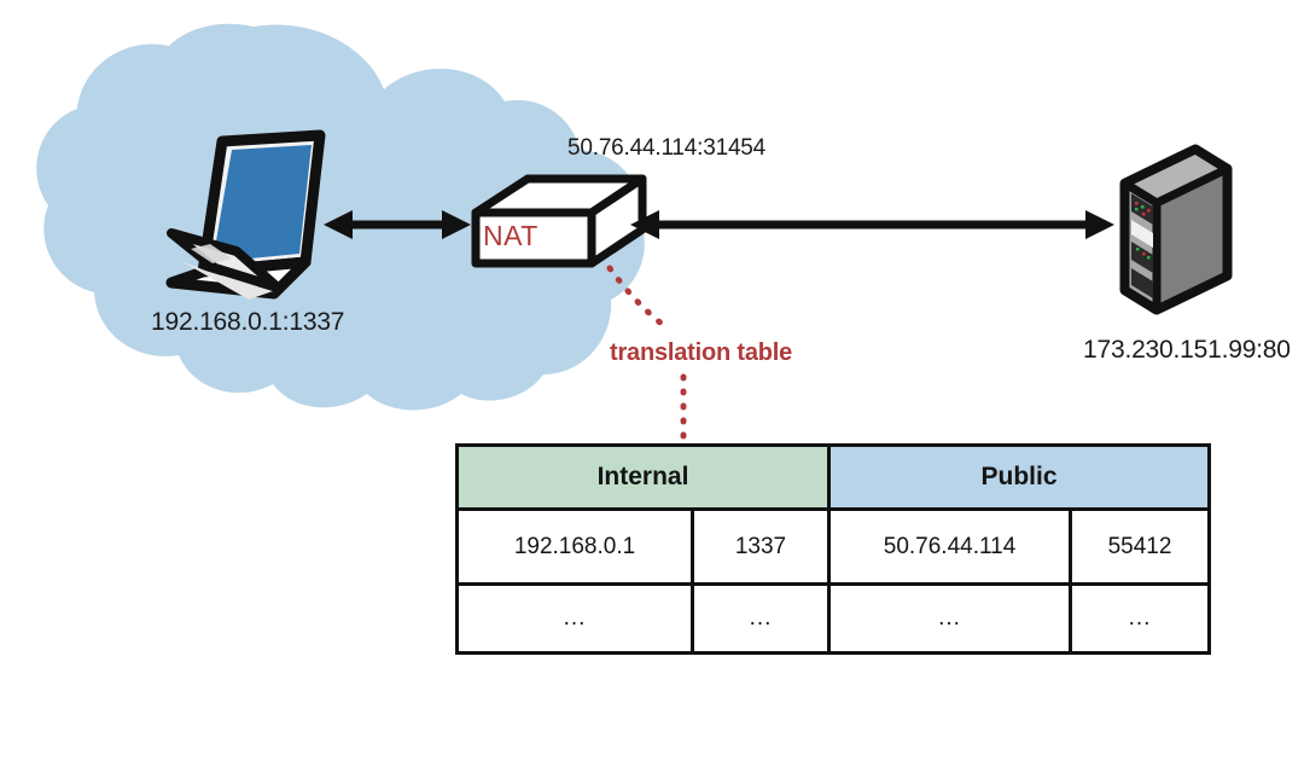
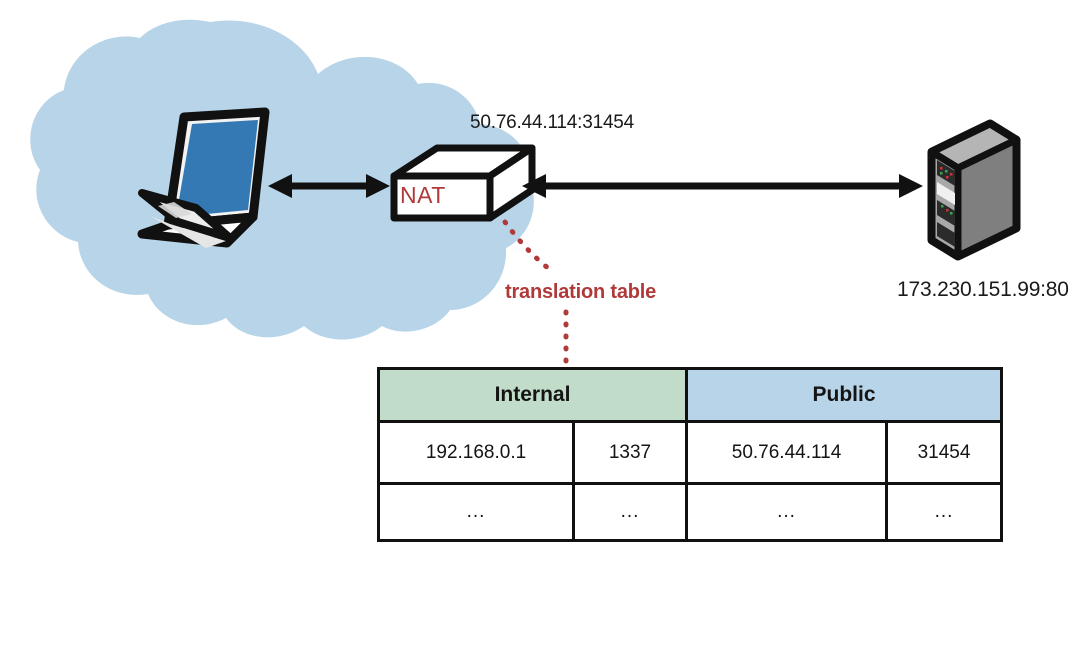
- 192.168.0.1:1337
  50.76.44.114:31454
  173.230.151.99:80
  translation table
  NAT
  Internal	Public
- 192.168.0.1	1337	50.76.44.114	55412
+ 192.168.0.1	1337	50.76.44.114	31454
  ...	...	...	...
